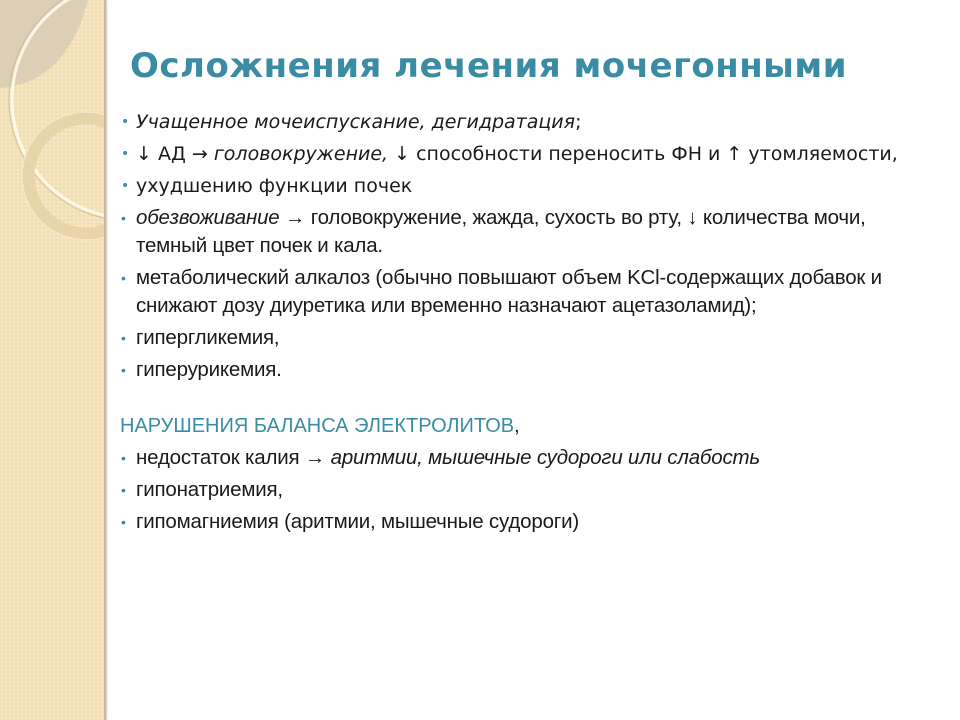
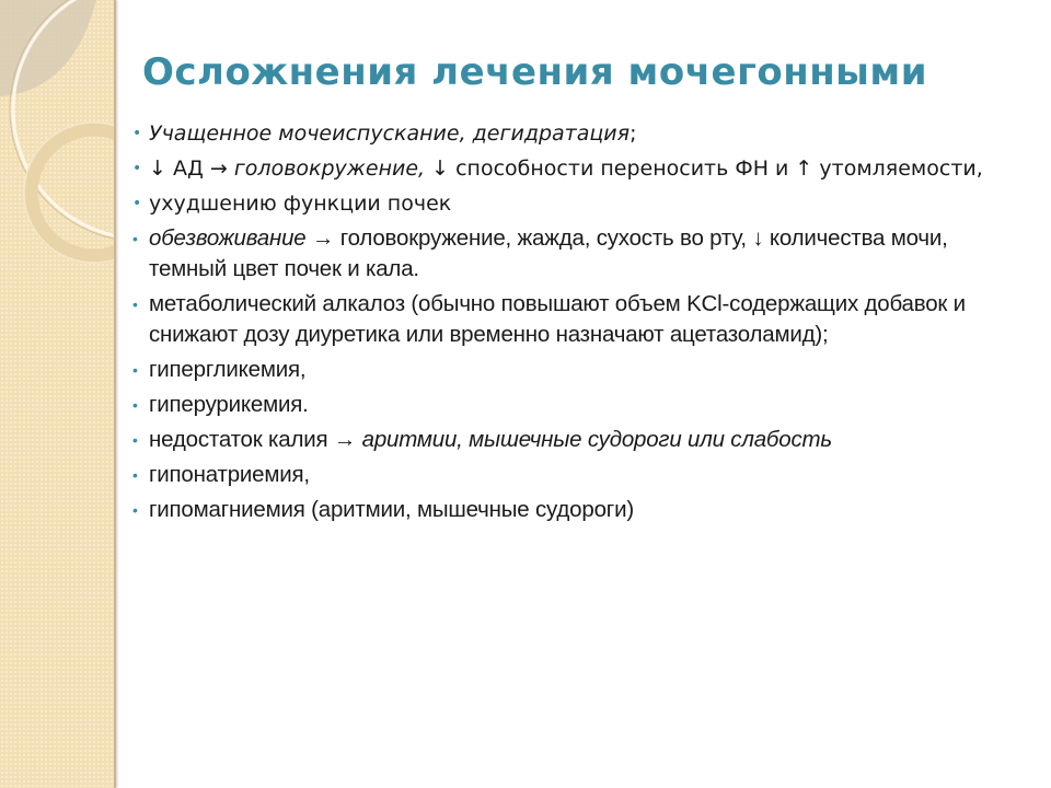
  Осложнения лечения мочегонными
  •
  Учащенное мочеиспускание, дегидратация;
  •
  ↓ АД → головокружение, ↓ способности переносить ФН и ↑ утомляемости,
  •
  ухудшению функции почек
  •
  обезвоживание → головокружение, жажда, сухость во рту, ↓ количества мочи, темный цвет почек и кала.
  •
  метаболический алкалоз (обычно повышают объем KCl-содержащих добавок и снижают дозу диуретика или временно назначают ацетазоламид);
  •
  гипергликемия,
  •
  гиперурикемия.
- НАРУШЕНИЯ БАЛАНСА ЭЛЕКТРОЛИТОВ,
  •
  недостаток калия → аритмии, мышечные судороги или слабость
  •
  гипонатриемия,
  •
  гипомагниемия (аритмии, мышечные судороги)
